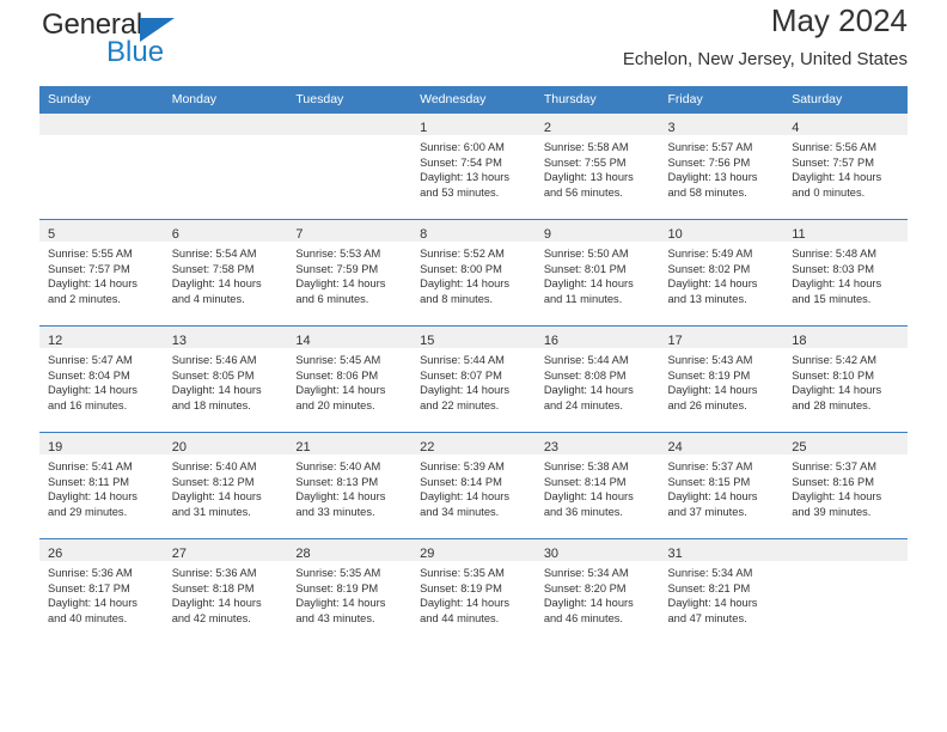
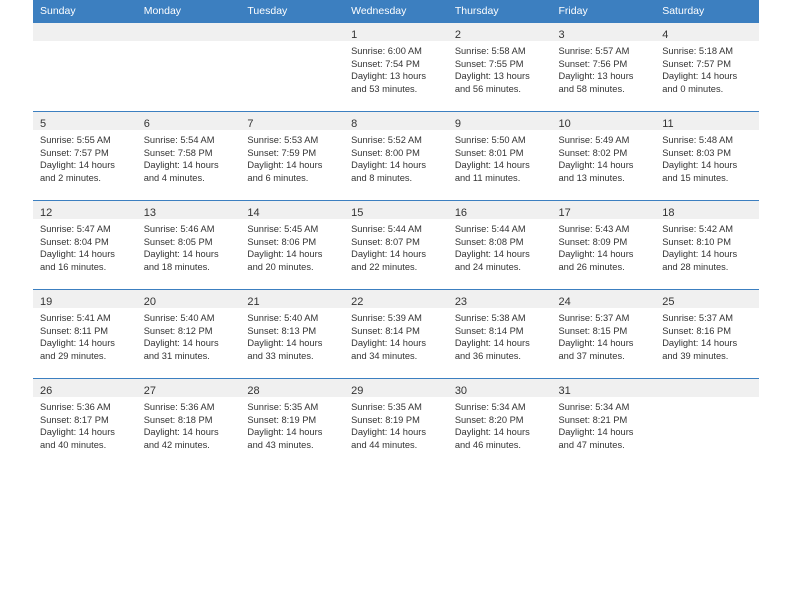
- General
- Blue
- May 2024
- Echelon, New Jersey, United States
  Sunday	Monday	Tuesday	Wednesday	Thursday	Friday	Saturday
- 			1Sunrise: 6:00 AMSunset: 7:54 PMDaylight: 13 hoursand 53 minutes.	2Sunrise: 5:58 AMSunset: 7:55 PMDaylight: 13 hoursand 56 minutes.	3Sunrise: 5:57 AMSunset: 7:56 PMDaylight: 13 hoursand 58 minutes.	4Sunrise: 5:56 AMSunset: 7:57 PMDaylight: 14 hoursand 0 minutes.
+ 			1Sunrise: 6:00 AMSunset: 7:54 PMDaylight: 13 hoursand 53 minutes.	2Sunrise: 5:58 AMSunset: 7:55 PMDaylight: 13 hoursand 56 minutes.	3Sunrise: 5:57 AMSunset: 7:56 PMDaylight: 13 hoursand 58 minutes.	4Sunrise: 5:18 AMSunset: 7:57 PMDaylight: 14 hoursand 0 minutes.
  5Sunrise: 5:55 AMSunset: 7:57 PMDaylight: 14 hoursand 2 minutes.	6Sunrise: 5:54 AMSunset: 7:58 PMDaylight: 14 hoursand 4 minutes.	7Sunrise: 5:53 AMSunset: 7:59 PMDaylight: 14 hoursand 6 minutes.	8Sunrise: 5:52 AMSunset: 8:00 PMDaylight: 14 hoursand 8 minutes.	9Sunrise: 5:50 AMSunset: 8:01 PMDaylight: 14 hoursand 11 minutes.	10Sunrise: 5:49 AMSunset: 8:02 PMDaylight: 14 hoursand 13 minutes.	11Sunrise: 5:48 AMSunset: 8:03 PMDaylight: 14 hoursand 15 minutes.
- 12Sunrise: 5:47 AMSunset: 8:04 PMDaylight: 14 hoursand 16 minutes.	13Sunrise: 5:46 AMSunset: 8:05 PMDaylight: 14 hoursand 18 minutes.	14Sunrise: 5:45 AMSunset: 8:06 PMDaylight: 14 hoursand 20 minutes.	15Sunrise: 5:44 AMSunset: 8:07 PMDaylight: 14 hoursand 22 minutes.	16Sunrise: 5:44 AMSunset: 8:08 PMDaylight: 14 hoursand 24 minutes.	17Sunrise: 5:43 AMSunset: 8:19 PMDaylight: 14 hoursand 26 minutes.	18Sunrise: 5:42 AMSunset: 8:10 PMDaylight: 14 hoursand 28 minutes.
+ 12Sunrise: 5:47 AMSunset: 8:04 PMDaylight: 14 hoursand 16 minutes.	13Sunrise: 5:46 AMSunset: 8:05 PMDaylight: 14 hoursand 18 minutes.	14Sunrise: 5:45 AMSunset: 8:06 PMDaylight: 14 hoursand 20 minutes.	15Sunrise: 5:44 AMSunset: 8:07 PMDaylight: 14 hoursand 22 minutes.	16Sunrise: 5:44 AMSunset: 8:08 PMDaylight: 14 hoursand 24 minutes.	17Sunrise: 5:43 AMSunset: 8:09 PMDaylight: 14 hoursand 26 minutes.	18Sunrise: 5:42 AMSunset: 8:10 PMDaylight: 14 hoursand 28 minutes.
  19Sunrise: 5:41 AMSunset: 8:11 PMDaylight: 14 hoursand 29 minutes.	20Sunrise: 5:40 AMSunset: 8:12 PMDaylight: 14 hoursand 31 minutes.	21Sunrise: 5:40 AMSunset: 8:13 PMDaylight: 14 hoursand 33 minutes.	22Sunrise: 5:39 AMSunset: 8:14 PMDaylight: 14 hoursand 34 minutes.	23Sunrise: 5:38 AMSunset: 8:14 PMDaylight: 14 hoursand 36 minutes.	24Sunrise: 5:37 AMSunset: 8:15 PMDaylight: 14 hoursand 37 minutes.	25Sunrise: 5:37 AMSunset: 8:16 PMDaylight: 14 hoursand 39 minutes.
  26Sunrise: 5:36 AMSunset: 8:17 PMDaylight: 14 hoursand 40 minutes.	27Sunrise: 5:36 AMSunset: 8:18 PMDaylight: 14 hoursand 42 minutes.	28Sunrise: 5:35 AMSunset: 8:19 PMDaylight: 14 hoursand 43 minutes.	29Sunrise: 5:35 AMSunset: 8:19 PMDaylight: 14 hoursand 44 minutes.	30Sunrise: 5:34 AMSunset: 8:20 PMDaylight: 14 hoursand 46 minutes.	31Sunrise: 5:34 AMSunset: 8:21 PMDaylight: 14 hoursand 47 minutes.
